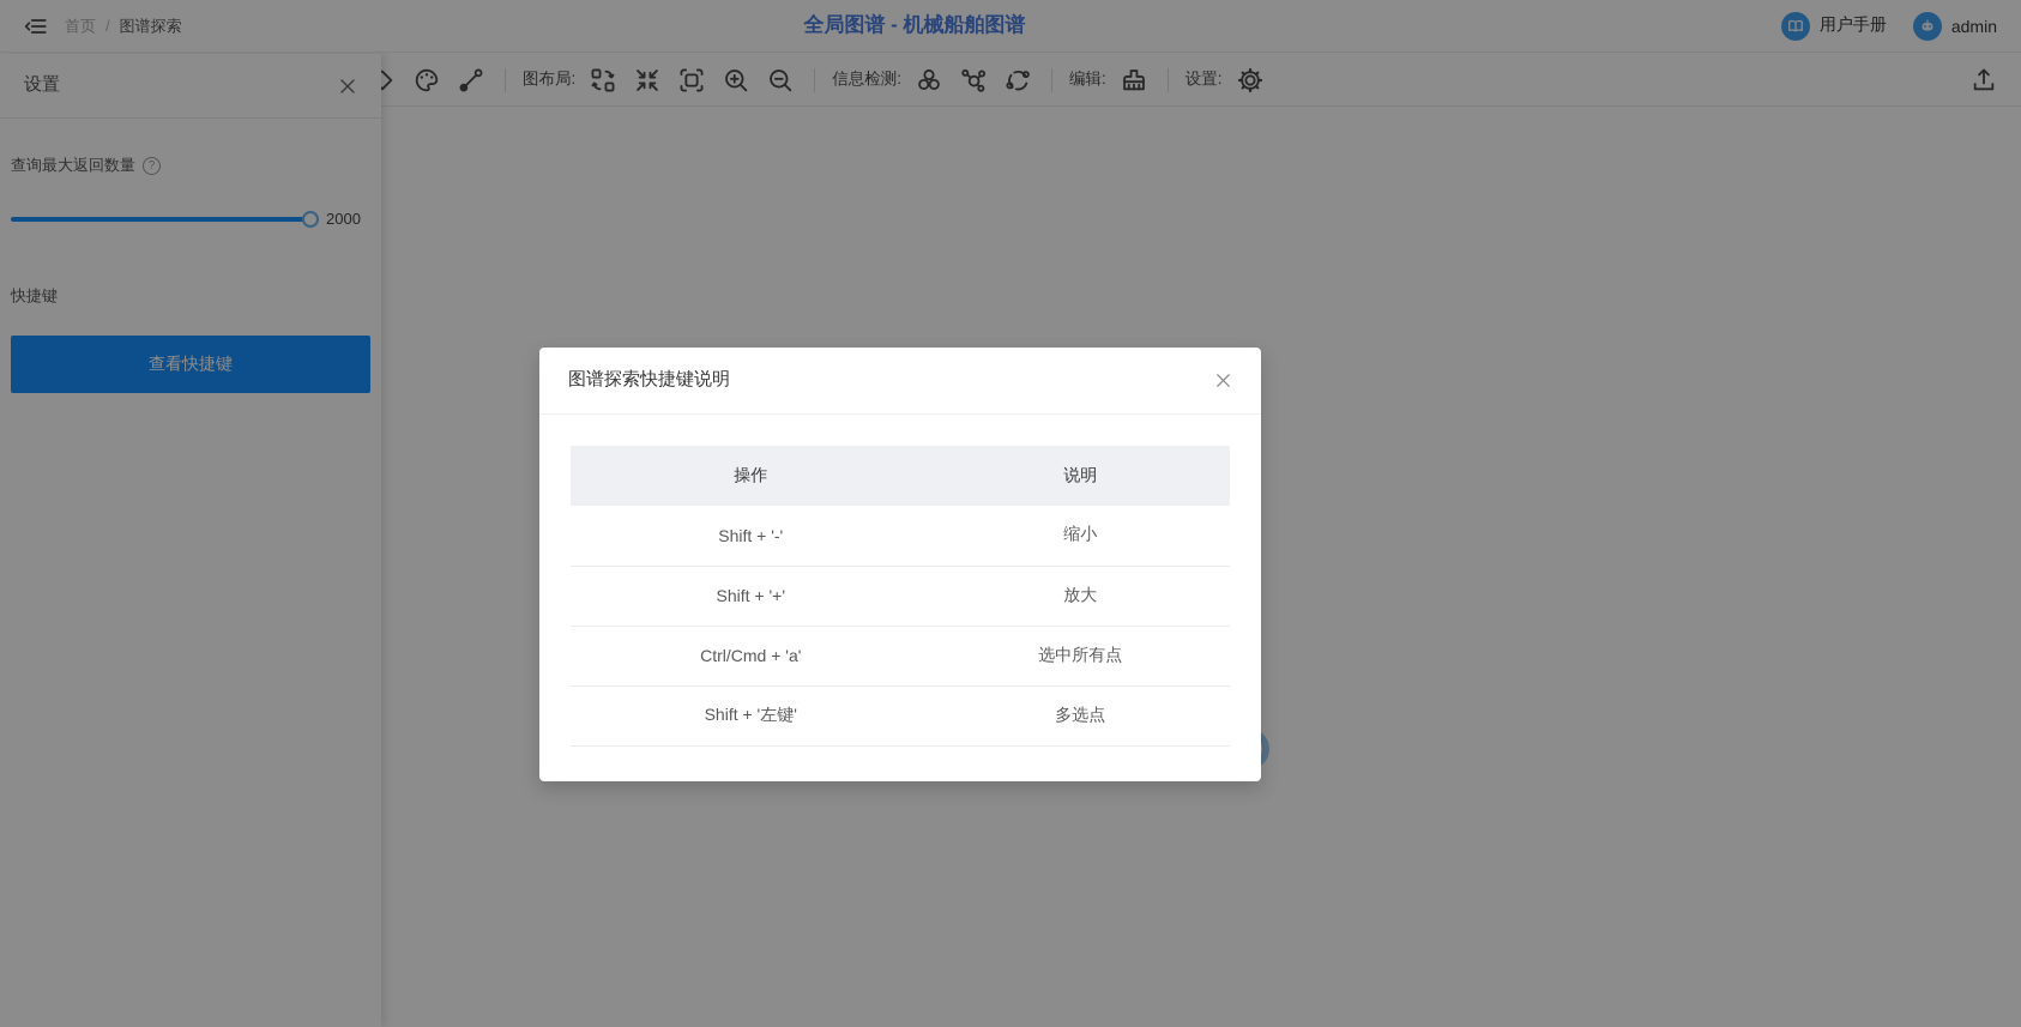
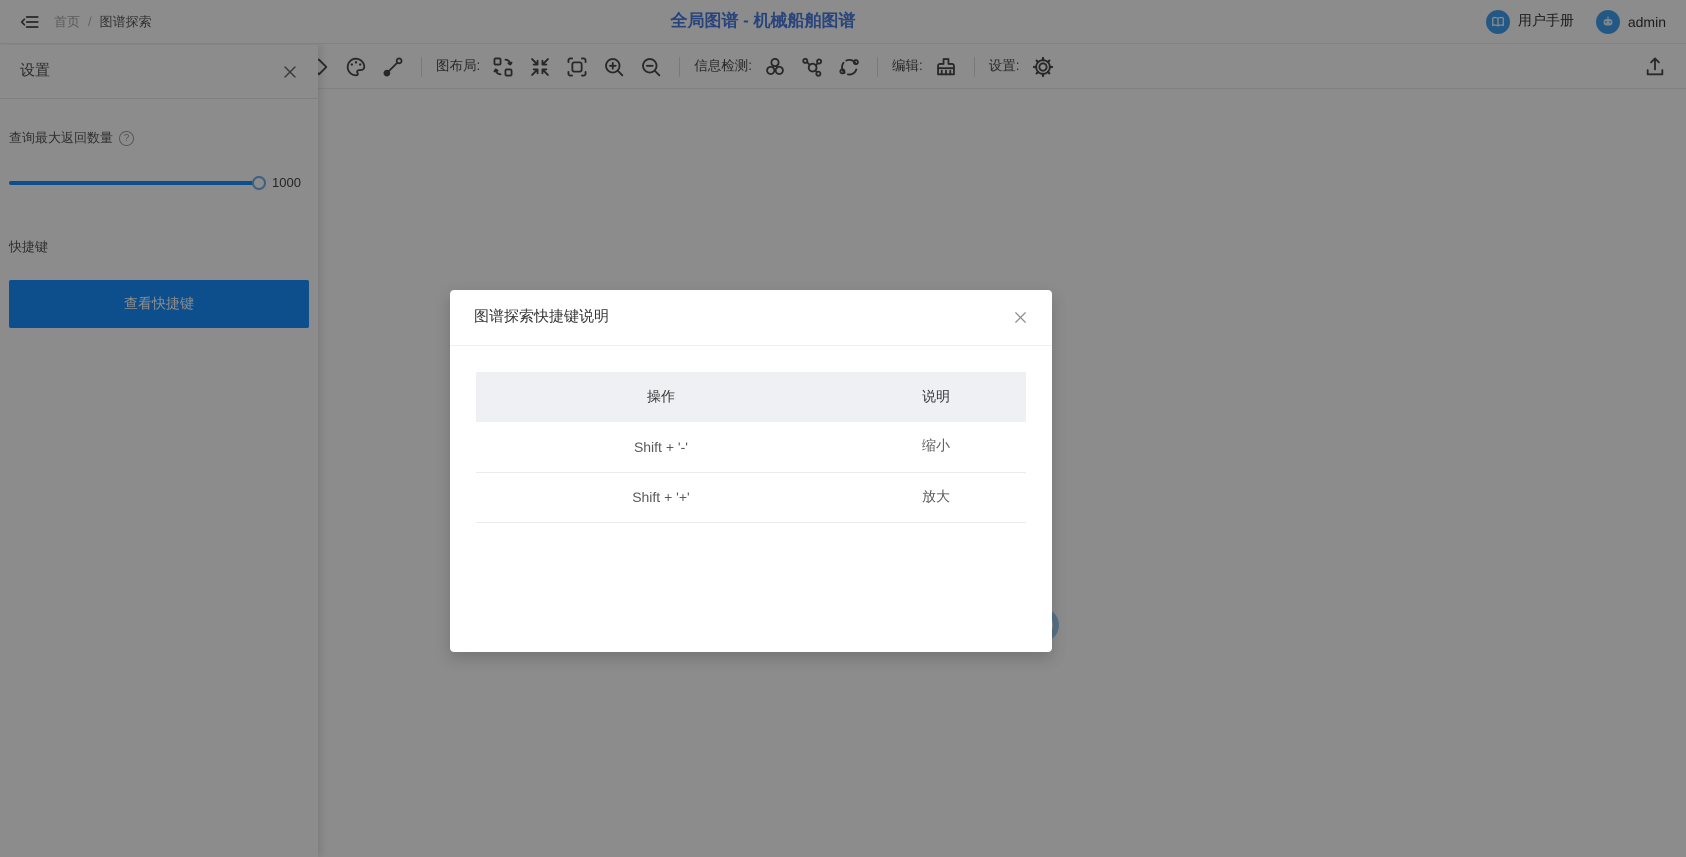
  首页
  /
  图谱探索
  全局图谱 - 机械船舶图谱
  用户手册
  admin
  图布局:
  信息检测:
  编辑:
  设置:
  设置
  查询最大返回数量
  ?
- 2000
+ 1000
  快捷键
  查看快捷键
  图谱探索快捷键说明
  操作	说明
  Shift + '-'	缩小
  Shift + '+'	放大
- Ctrl/Cmd + 'a'	选中所有点
- Shift + '左键'	多选点
